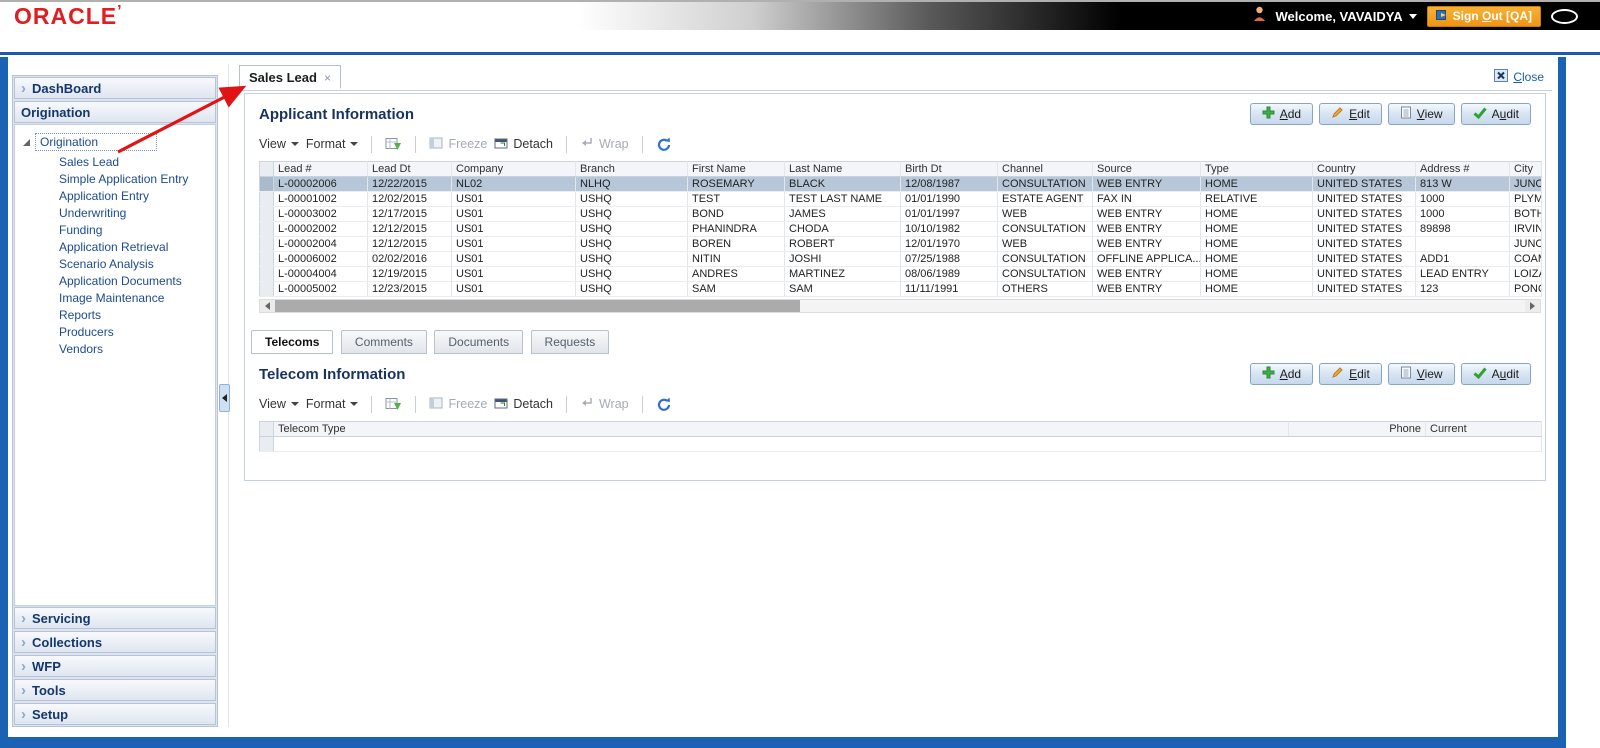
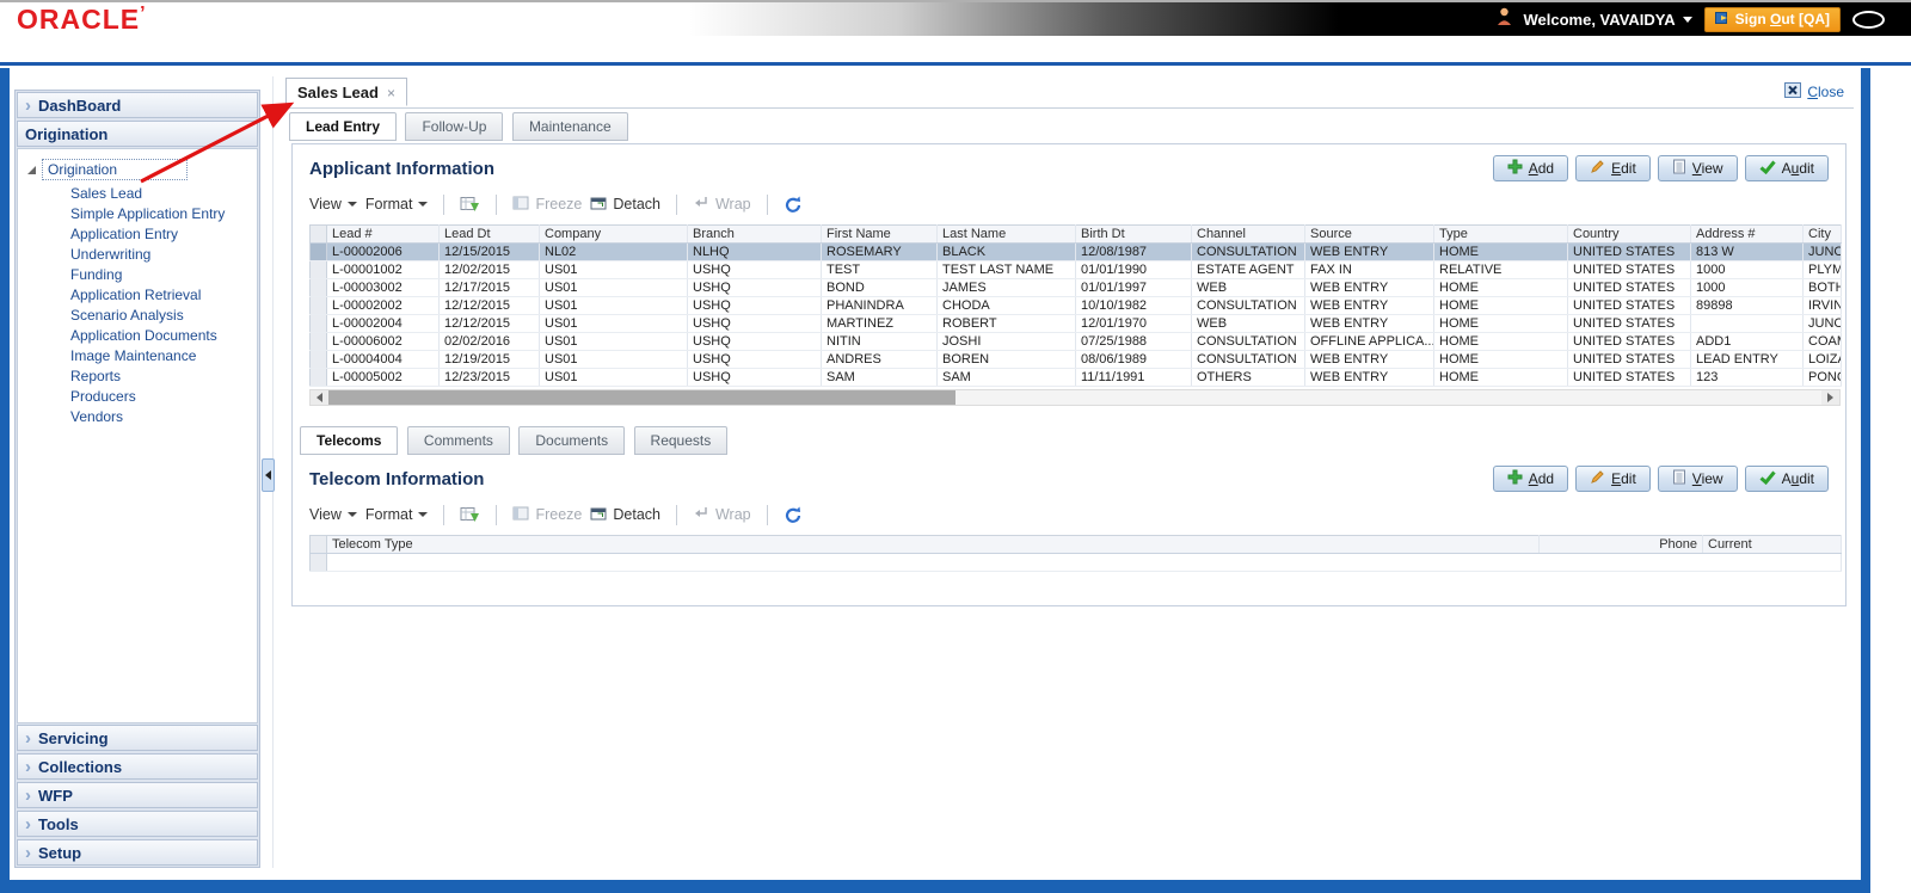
  Welcome, VAVAIDYA
  Sign Out [QA]
  ORACLE’
  ›
  DashBoard
  Origination
  Origination
  Sales Lead
  Simple Application Entry
  Application Entry
  Underwriting
  Funding
  Application Retrieval
  Scenario Analysis
  Application Documents
  Image Maintenance
  Reports
  Producers
  Vendors
  ›
  Servicing
  ›
  Collections
  ›
  WFP
  ›
  Tools
  ›
  Setup
  Sales Lead
  ×
  Close
+ Lead Entry Follow-Up Maintenance
  Applicant Information
  Add
  Edit
  View
  Audit
  View
  Format
  Freeze
  Detach
  Wrap
  	Lead #	Lead Dt	Company	Branch	First Name	Last Name	Birth Dt	Channel	Source	Type	Country	Address #	City
- 	L-00002006	12/22/2015	NL02	NLHQ	ROSEMARY	BLACK	12/08/1987	CONSULTATION	WEB ENTRY	HOME	UNITED STATES	813 W	JUNC
+ 	L-00002006	12/15/2015	NL02	NLHQ	ROSEMARY	BLACK	12/08/1987	CONSULTATION	WEB ENTRY	HOME	UNITED STATES	813 W	JUNC
  	L-00001002	12/02/2015	US01	USHQ	TEST	TEST LAST NAME	01/01/1990	ESTATE AGENT	FAX IN	RELATIVE	UNITED STATES	1000	PLYM
  	L-00003002	12/17/2015	US01	USHQ	BOND	JAMES	01/01/1997	WEB	WEB ENTRY	HOME	UNITED STATES	1000	BOTH
  	L-00002002	12/12/2015	US01	USHQ	PHANINDRA	CHODA	10/10/1982	CONSULTATION	WEB ENTRY	HOME	UNITED STATES	89898	IRVIN
- 	L-00002004	12/12/2015	US01	USHQ	BOREN	ROBERT	12/01/1970	WEB	WEB ENTRY	HOME	UNITED STATES		JUNC
+ 	L-00002004	12/12/2015	US01	USHQ	MARTINEZ	ROBERT	12/01/1970	WEB	WEB ENTRY	HOME	UNITED STATES		JUNC
  	L-00006002	02/02/2016	US01	USHQ	NITIN	JOSHI	07/25/1988	CONSULTATION	OFFLINE APPLICA...	HOME	UNITED STATES	ADD1	COA
- 	L-00004004	12/19/2015	US01	USHQ	ANDRES	MARTINEZ	08/06/1989	CONSULTATION	WEB ENTRY	HOME	UNITED STATES	LEAD ENTRY	LOIZ
+ 	L-00004004	12/19/2015	US01	USHQ	ANDRES	BOREN	08/06/1989	CONSULTATION	WEB ENTRY	HOME	UNITED STATES	LEAD ENTRY	LOIZ
  	L-00005002	12/23/2015	US01	USHQ	SAM	SAM	11/11/1991	OTHERS	WEB ENTRY	HOME	UNITED STATES	123	PON
  Telecoms Comments Documents Requests
  Telecom Information
  Add
  Edit
  View
  Audit
  View
  Format
  Freeze
  Detach
  Wrap
  	Telecom Type	Phone	Current
